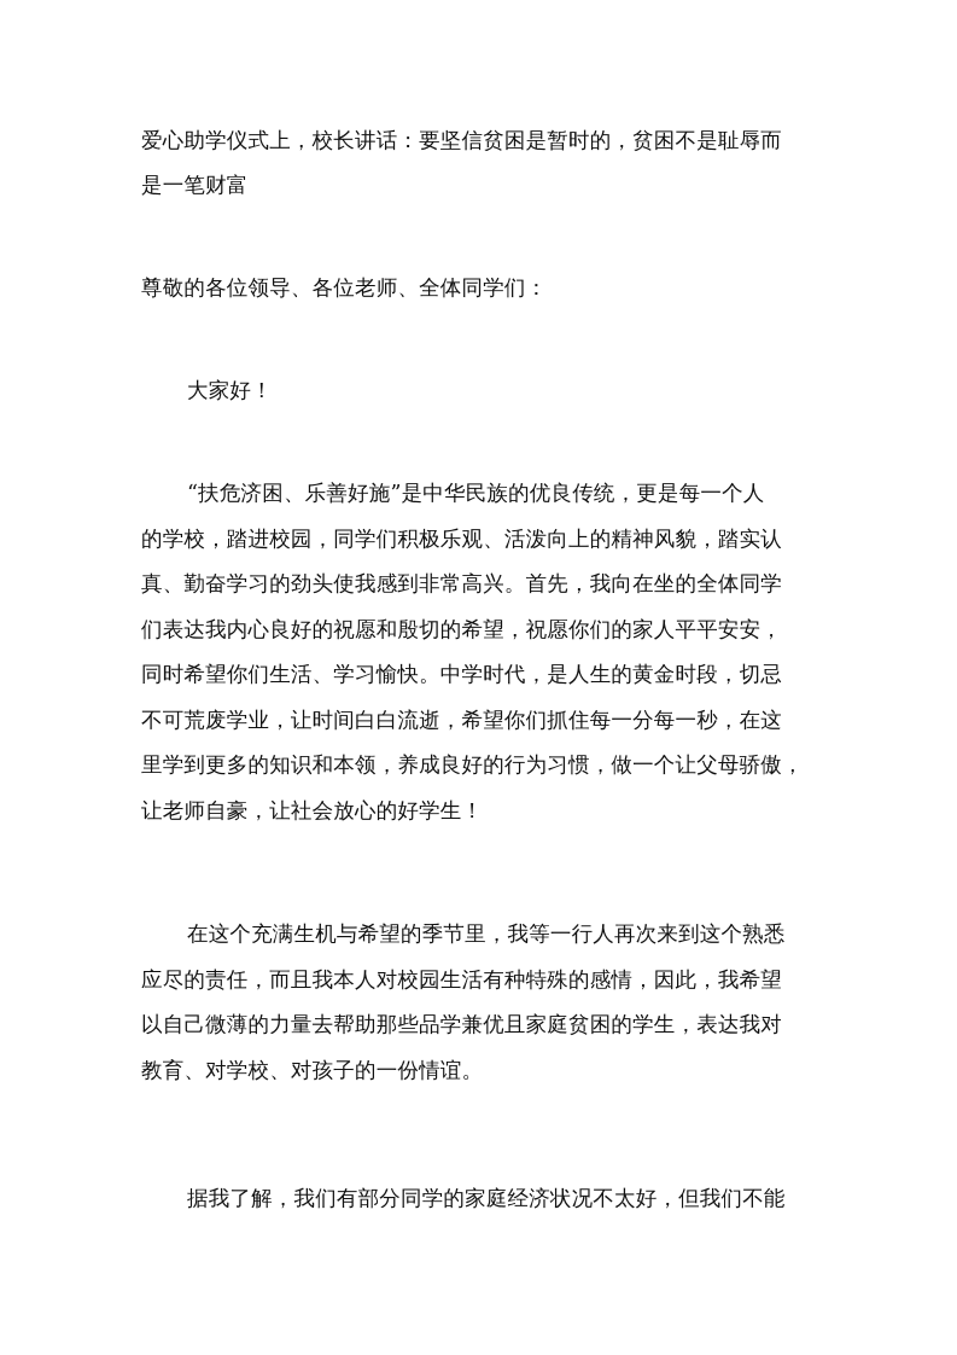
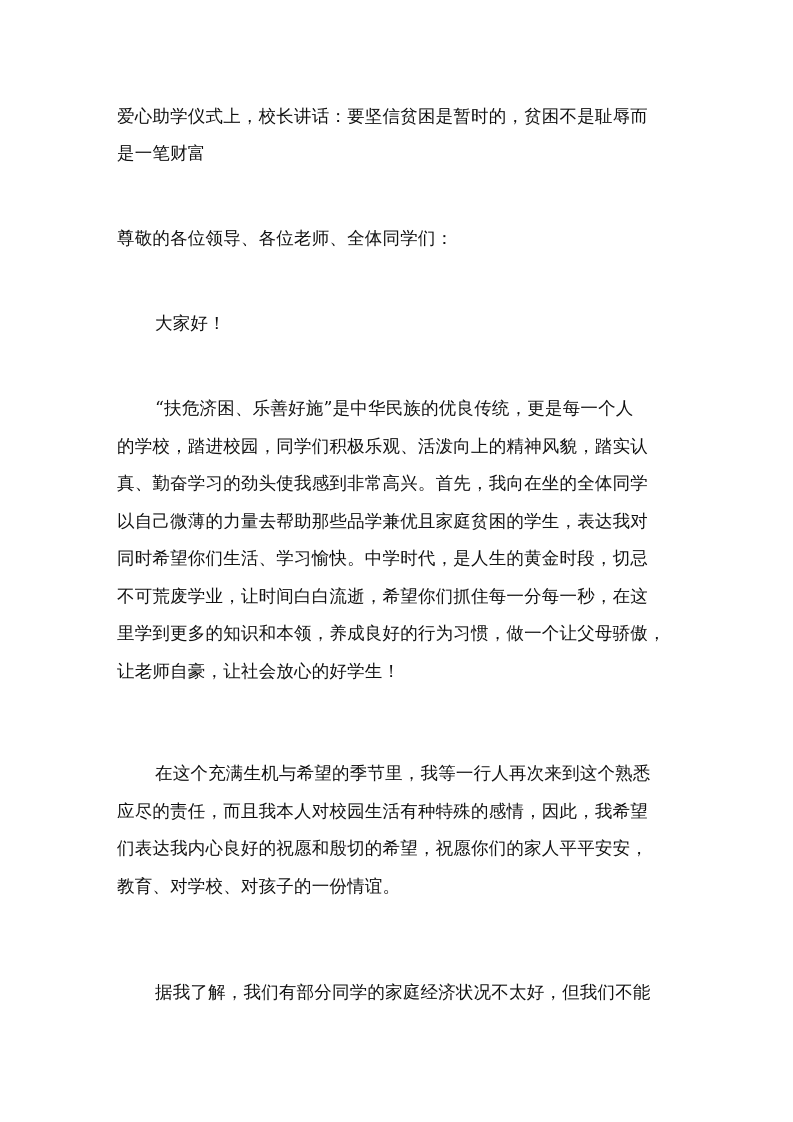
  爱心助学仪式上，校长讲话：要坚信贫困是暂时的，贫困不是耻辱而
  是一笔财富
  尊敬的各位领导、各位老师、全体同学们：
  大家好！
  “扶危济困、乐善好施”是中华民族的优良传统，更是每一个人
  的学校，踏进校园，同学们积极乐观、活泼向上的精神风貌，踏实认
  真、勤奋学习的劲头使我感到非常高兴。首先，我向在坐的全体同学
- 们表达我内心良好的祝愿和殷切的希望，祝愿你们的家人平平安安，
+ 以自己微薄的力量去帮助那些品学兼优且家庭贫困的学生，表达我对
  同时希望你们生活、学习愉快。中学时代，是人生的黄金时段，切忌
  不可荒废学业，让时间白白流逝，希望你们抓住每一分每一秒，在这
  里学到更多的知识和本领，养成良好的行为习惯，做一个让父母骄傲，
  让老师自豪，让社会放心的好学生！
  在这个充满生机与希望的季节里，我等一行人再次来到这个熟悉
  应尽的责任，而且我本人对校园生活有种特殊的感情，因此，我希望
- 以自己微薄的力量去帮助那些品学兼优且家庭贫困的学生，表达我对
+ 们表达我内心良好的祝愿和殷切的希望，祝愿你们的家人平平安安，
  教育、对学校、对孩子的一份情谊。
  据我了解，我们有部分同学的家庭经济状况不太好，但我们不能
